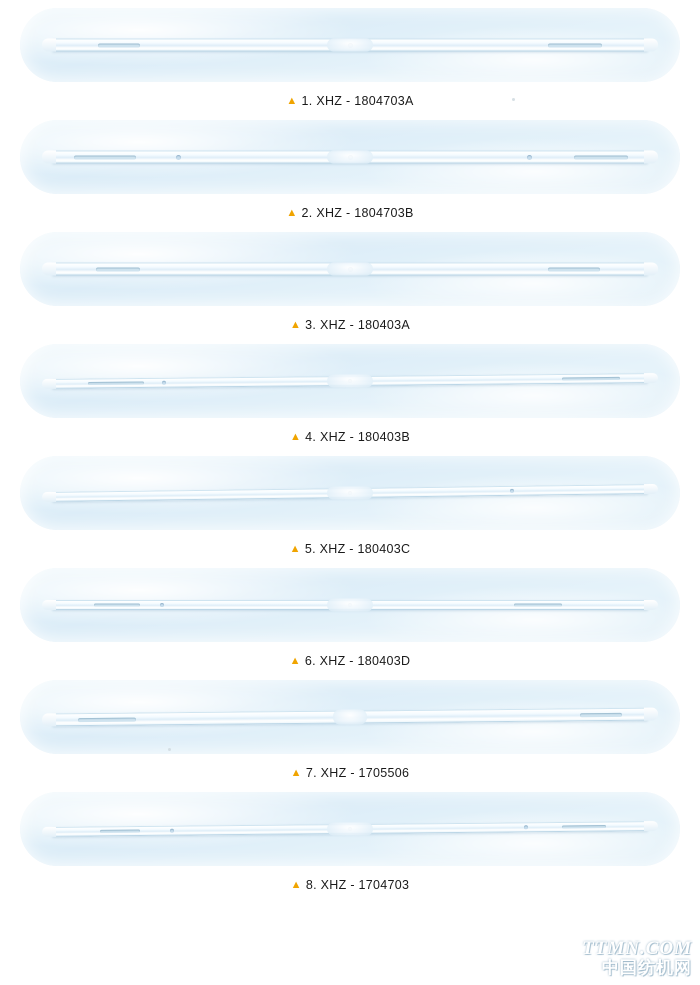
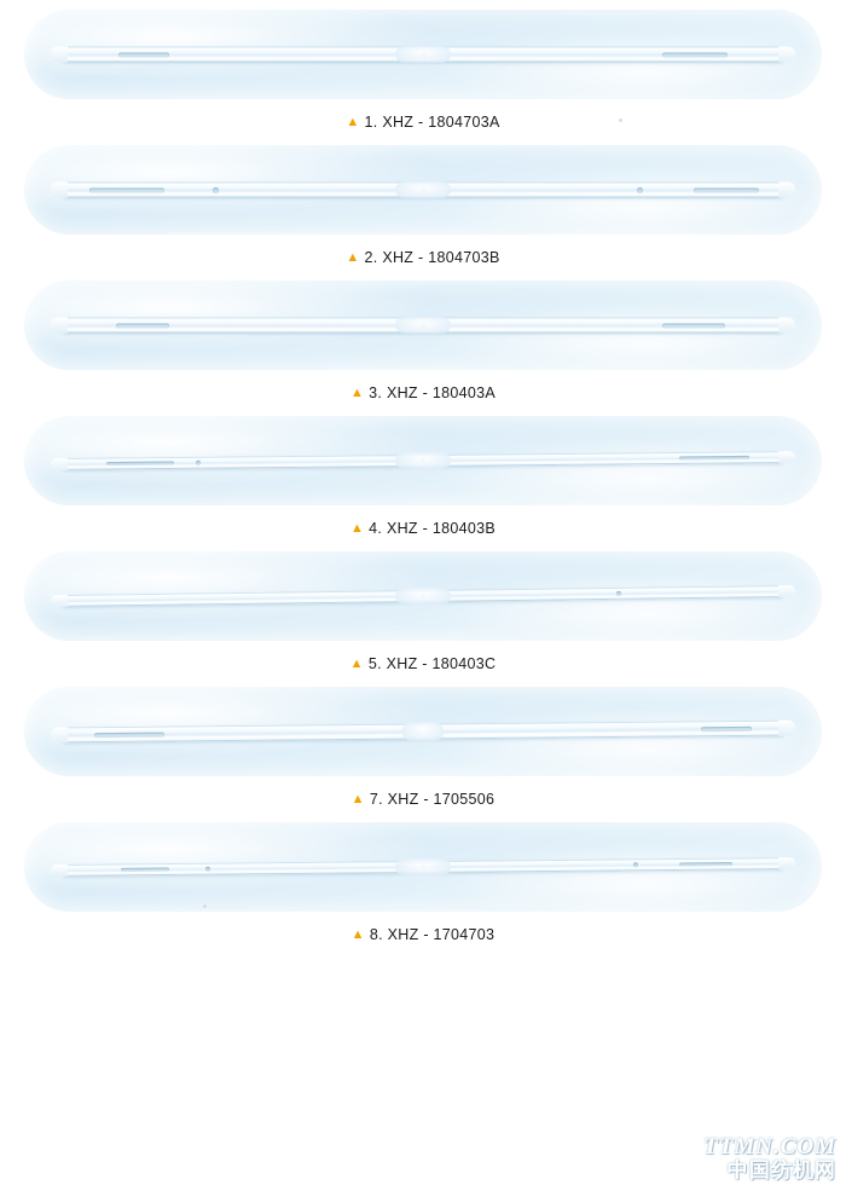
  ▲ 1. XHZ - 1804703A
  ▲ 2. XHZ - 1804703B
  ▲ 3. XHZ - 180403A
  ▲ 4. XHZ - 180403B
  ▲ 5. XHZ - 180403C
- ▲ 6. XHZ - 180403D
  ▲ 7. XHZ - 1705506
  ▲ 8. XHZ - 1704703
  TTMN.COM
  中国纺机网
